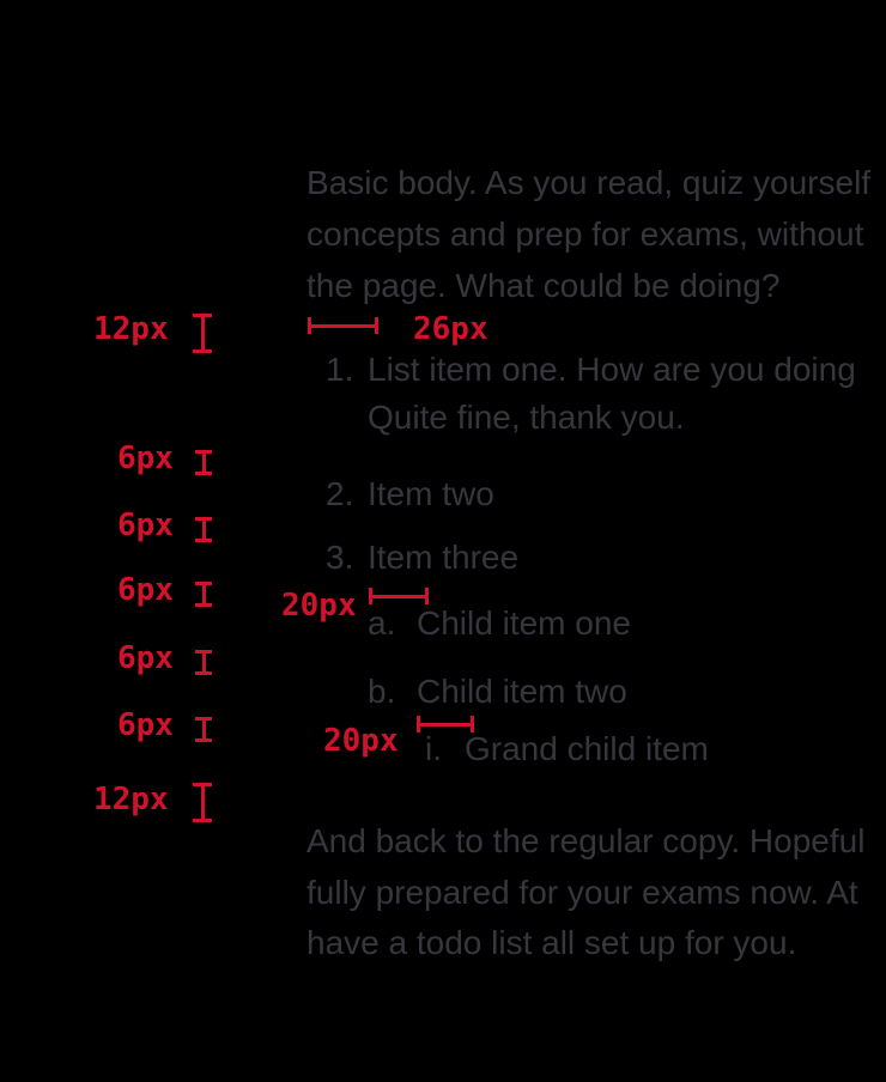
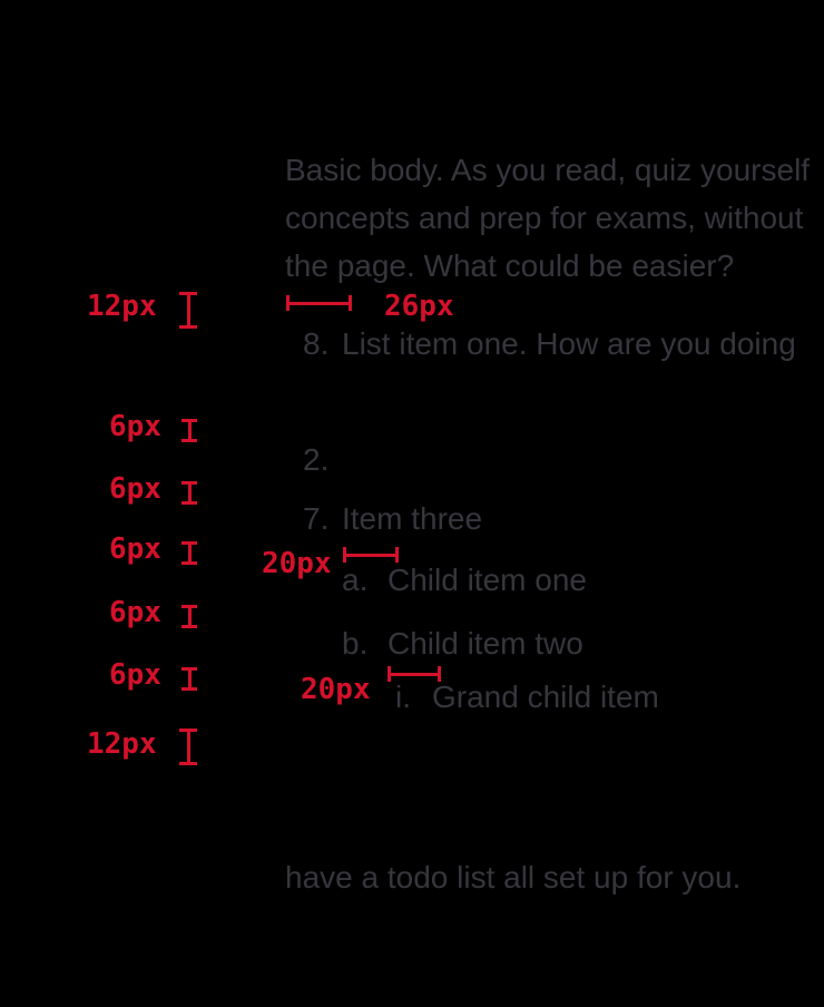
  Basic body. As you read, quiz yourself
  concepts and prep for exams, without
- the page. What could be doing?
+ the page. What could be easier?
  12px
  26px
- 1.
+ 8.
  List item one. How are you doing
- Quite fine, thank you.
  6px
  2.
- Item two
  6px
- 3.
+ 7.
  Item three
  6px
  20px
  a.
  Child item one
  6px
  b.
  Child item two
  6px
  20px
  i.
  Grand child item
  12px
- And back to the regular copy. Hopeful
- fully prepared for your exams now. At
  have a todo list all set up for you.
